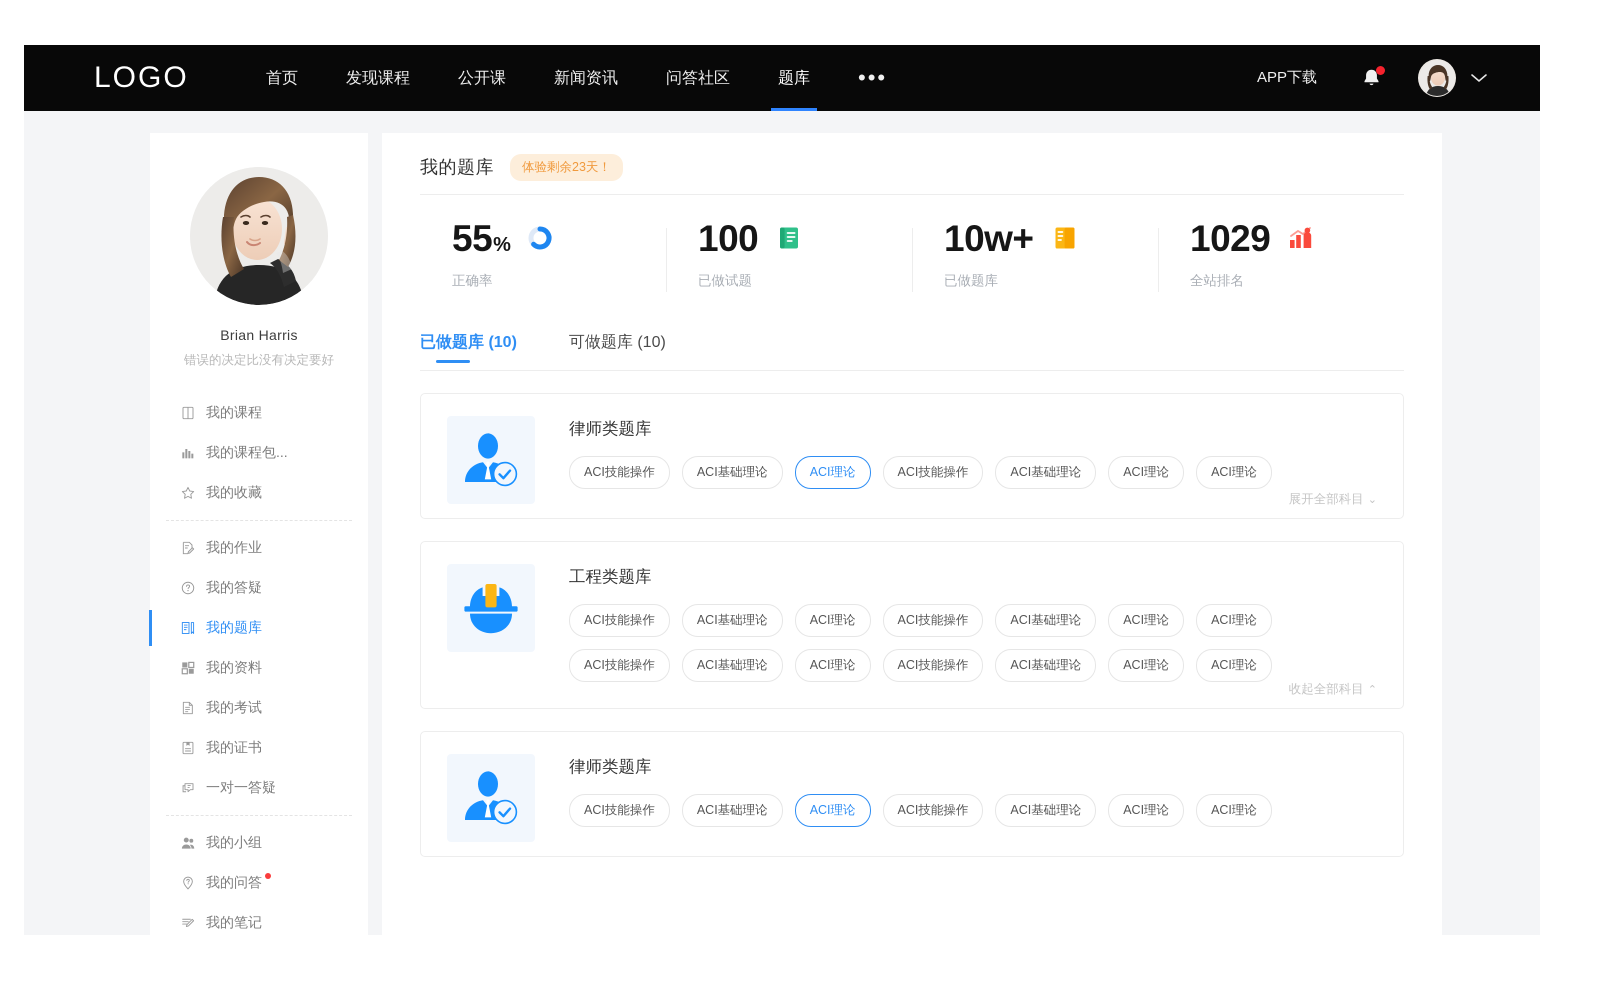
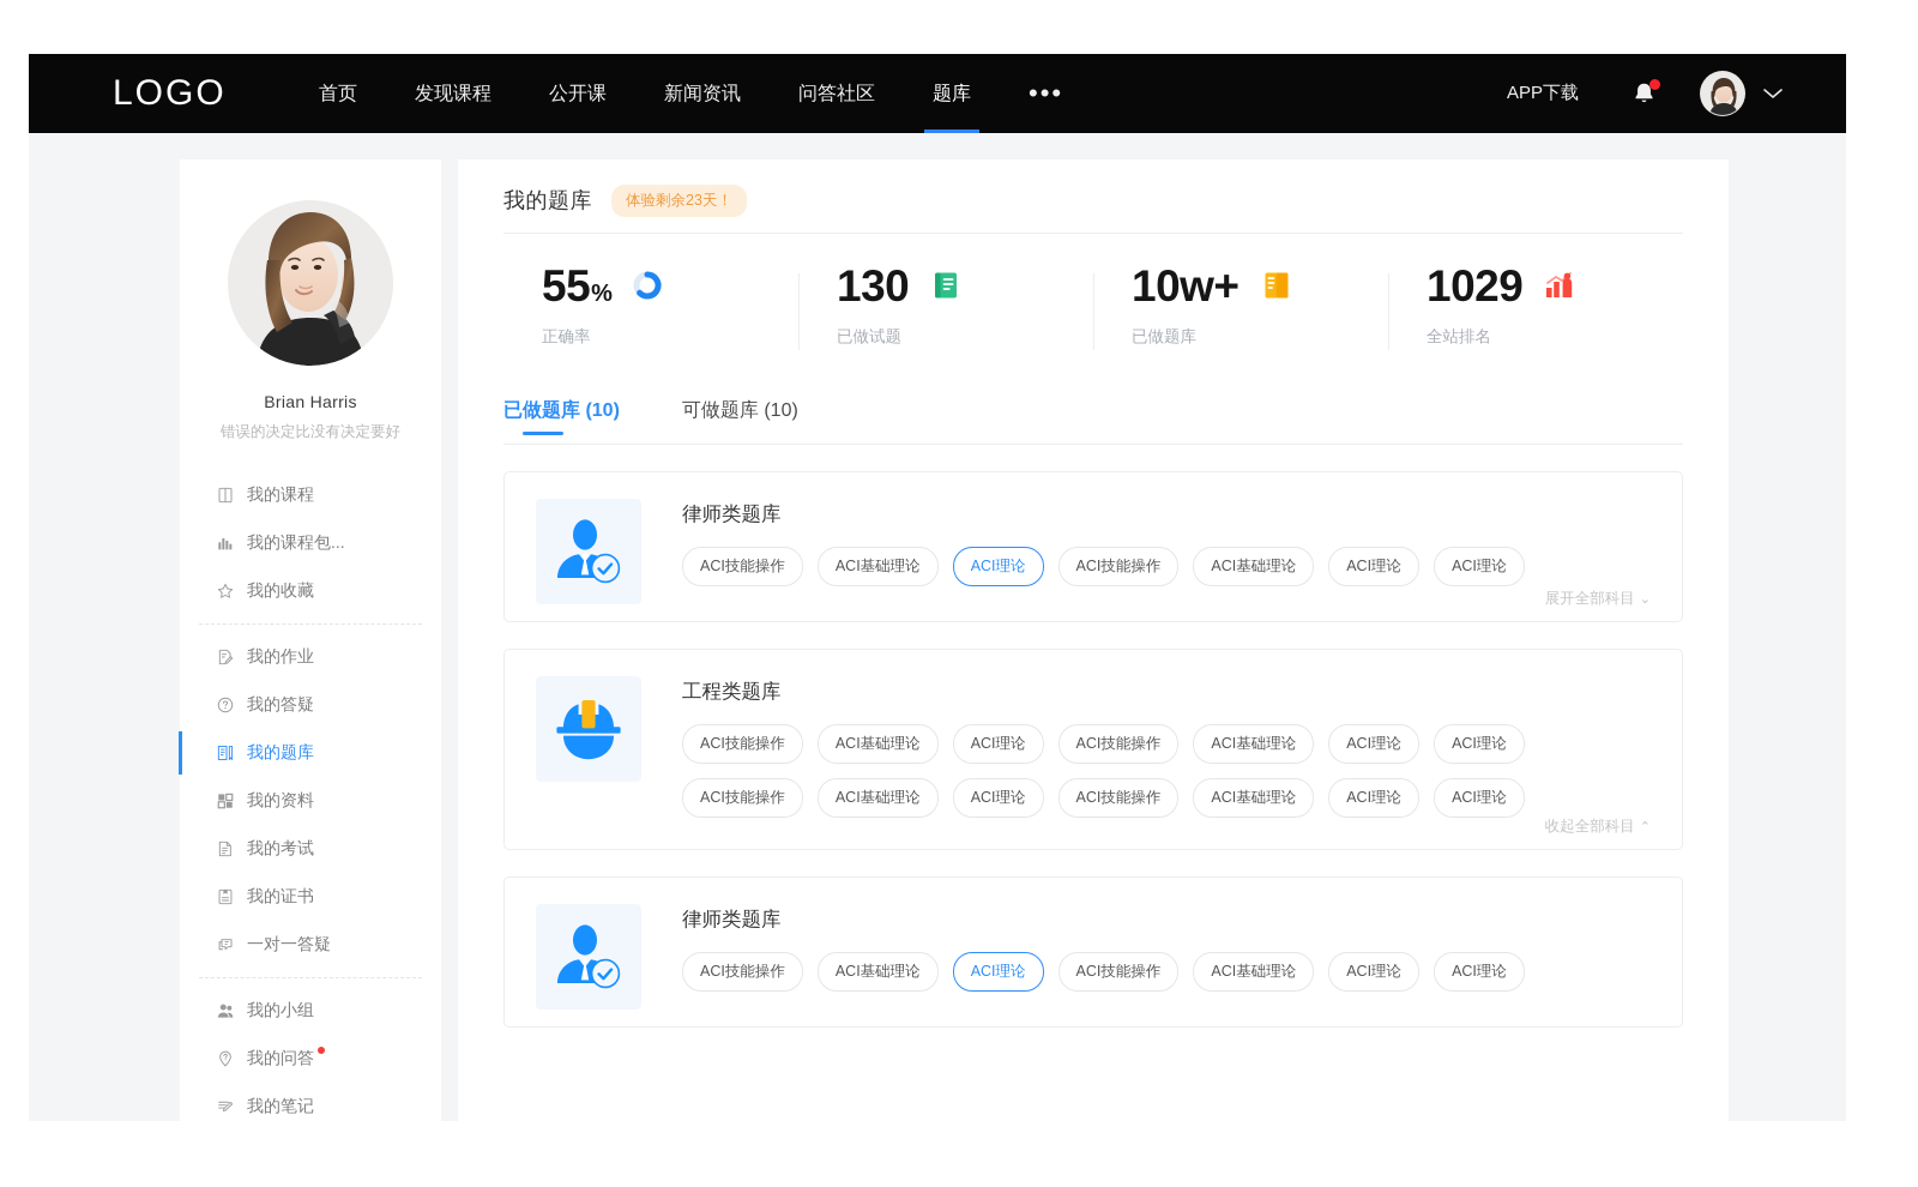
  LOGO
  首页
  发现课程
  公开课
  新闻资讯
  问答社区
  题库
  •••
  APP下载
  Brian Harris
  错误的决定比没有决定要好
  我的课程
  我的课程包...
  我的收藏
  我的作业
  我的答疑
  我的题库
  我的资料
  我的考试
  我的证书
  一对一答疑
  我的小组
  我的问答
  我的笔记
  我的题库
  体验剩余23天！
  55%
  正确率
- 100
+ 130
  已做试题
  10w+
  已做题库
  1029
  全站排名
  已做题库 (10)
  可做题库 (10)
  律师类题库
  ACI技能操作
  ACI基础理论
  ACI理论
  ACI技能操作
  ACI基础理论
  ACI理论
  ACI理论
  展开全部科目
  ⌄
  工程类题库
  ACI技能操作
  ACI基础理论
  ACI理论
  ACI技能操作
  ACI基础理论
  ACI理论
  ACI理论
  ACI技能操作
  ACI基础理论
  ACI理论
  ACI技能操作
  ACI基础理论
  ACI理论
  ACI理论
  收起全部科目
  ⌃
  律师类题库
  ACI技能操作
  ACI基础理论
  ACI理论
  ACI技能操作
  ACI基础理论
  ACI理论
  ACI理论
